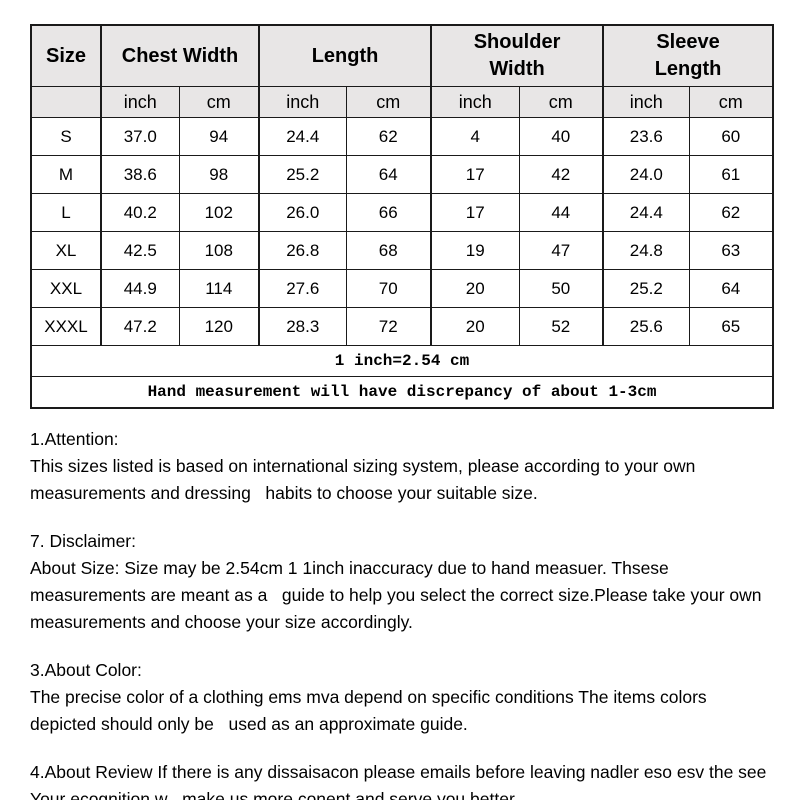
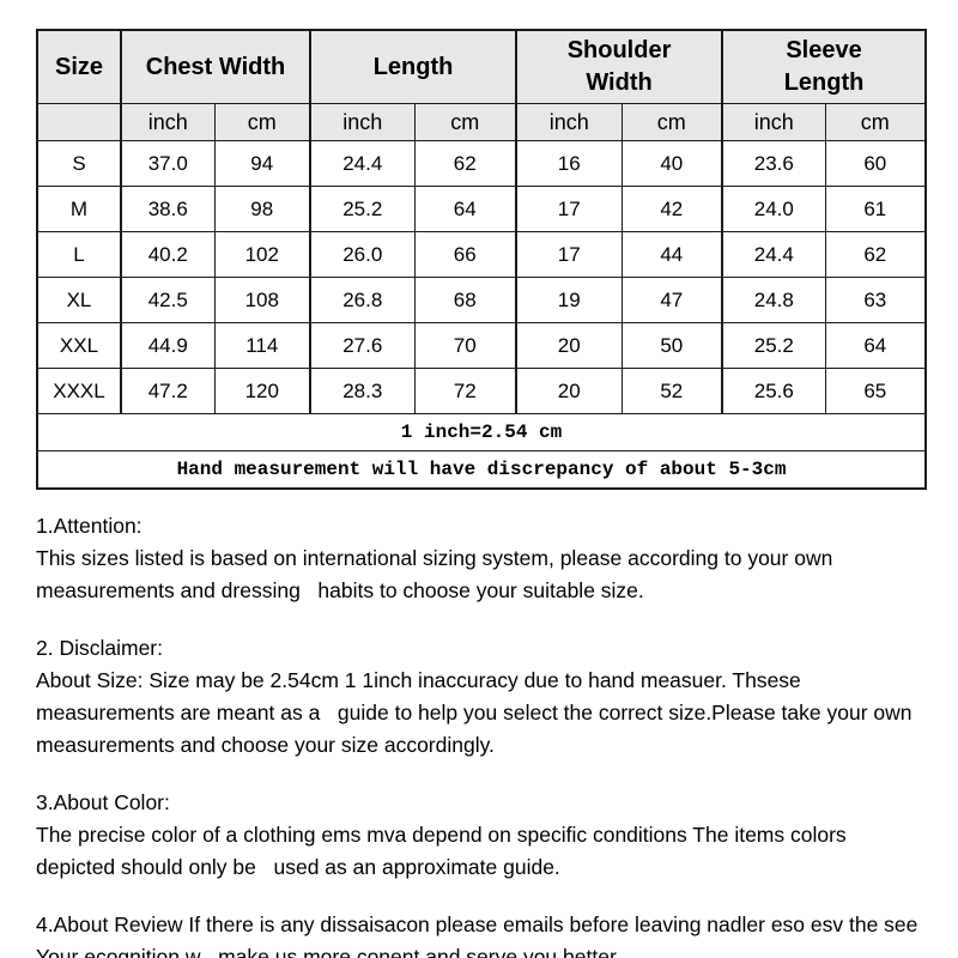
  Size	Chest Width	Length	Shoulder Width	Sleeve Length
  	inch	cm	inch	cm	inch	cm	inch	cm
- S	37.0	94	24.4	62	4	40	23.6	60
+ S	37.0	94	24.4	62	16	40	23.6	60
  M	38.6	98	25.2	64	17	42	24.0	61
  L	40.2	102	26.0	66	17	44	24.4	62
  XL	42.5	108	26.8	68	19	47	24.8	63
  XXL	44.9	114	27.6	70	20	50	25.2	64
  XXXL	47.2	120	28.3	72	20	52	25.6	65
  1 inch=2.54 cm
- Hand measurement will have discrepancy of about 1-3cm
+ Hand measurement will have discrepancy of about 5-3cm
  1.Attention:
  This sizes listed is based on international sizing system, please according to your own measurements and dressing habits to choose your suitable size.
- 7. Disclaimer:
+ 2. Disclaimer:
  About Size: Size may be 2.54cm 1 1inch inaccuracy due to hand measuer. Thsese measurements are meant as a guide to help you select the correct size.Please take your own measurements and choose your size accordingly.
  3.About Color:
  The precise color of a clothing ems mva depend on specific conditions The items colors depicted should only be used as an approximate guide.
  4.About Review If there is any dissaisacon please emails before leaving nadler eso esv the see Your ecognition w make us more conent and serve you better.
